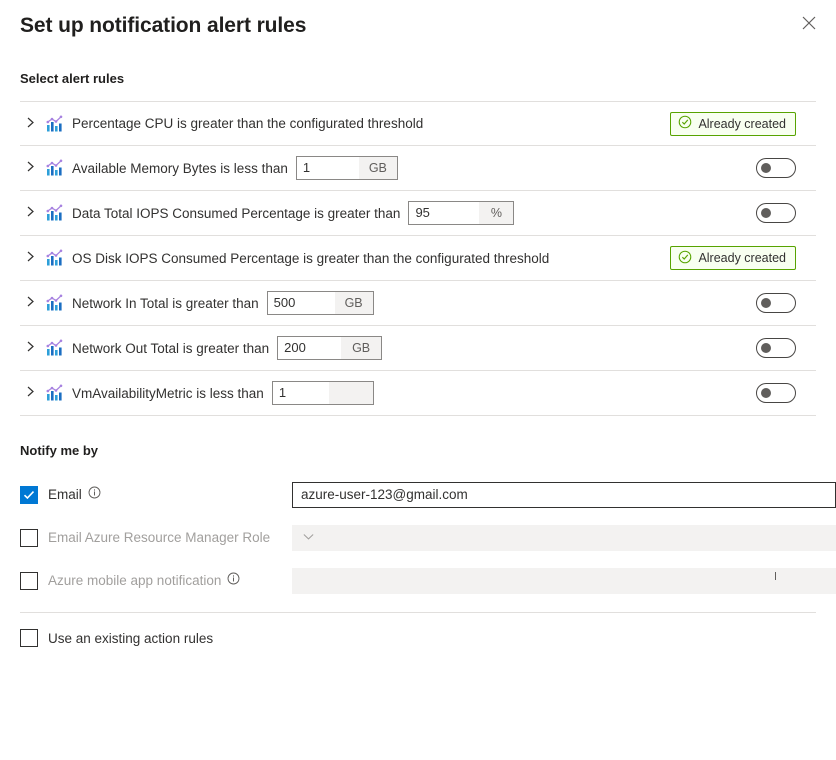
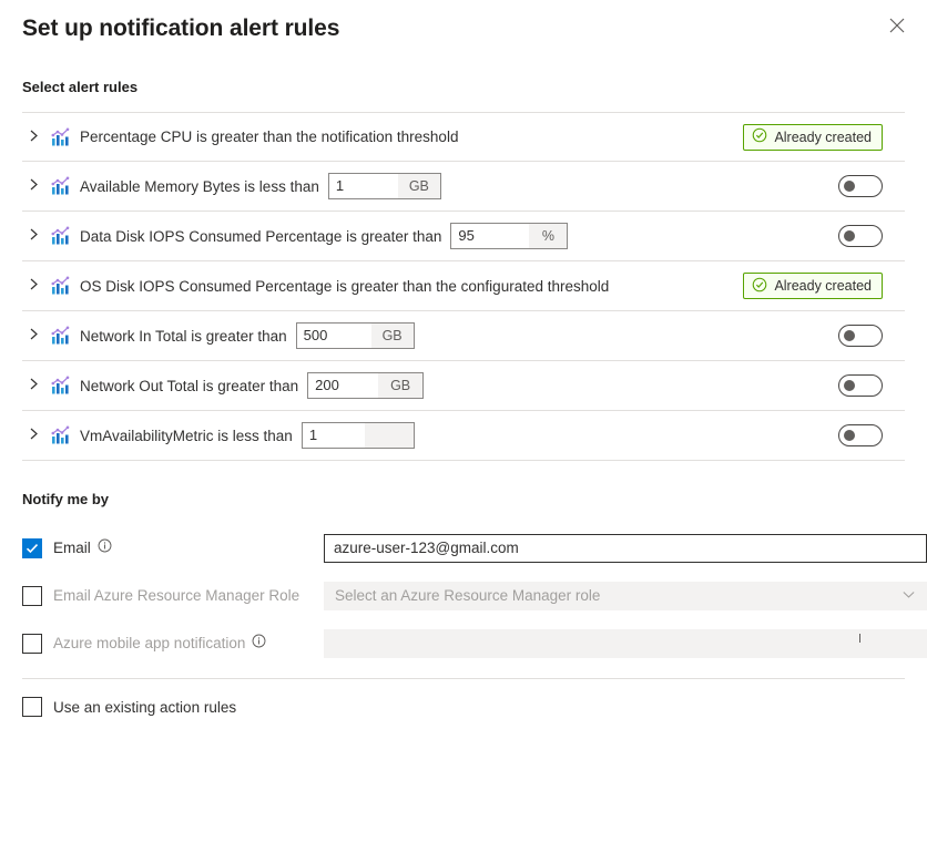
  Set up notification alert rules
  Select alert rules
- Percentage CPU is greater than the configurated threshold
+ Percentage CPU is greater than the notification threshold
  Already created
  Available Memory Bytes is less than
  1
  GB
- Data Total IOPS Consumed Percentage is greater than
+ Data Disk IOPS Consumed Percentage is greater than
  95
  %
  OS Disk IOPS Consumed Percentage is greater than the configurated threshold
  Already created
  Network In Total is greater than
  500
  GB
  Network Out Total is greater than
  200
  GB
  VmAvailabilityMetric is less than
  1
  Notify me by
  Email
  azure-user-123@gmail.com
  Email Azure Resource Manager Role
+ Select an Azure Resource Manager role
  Azure mobile app notification
  Use an existing action rules
